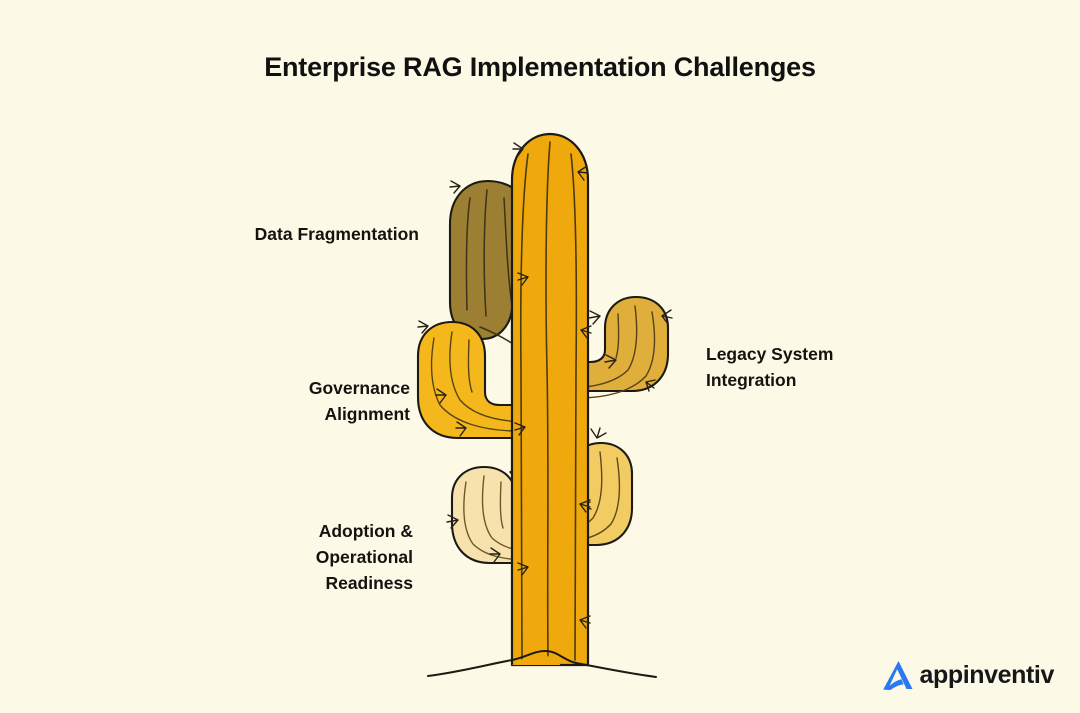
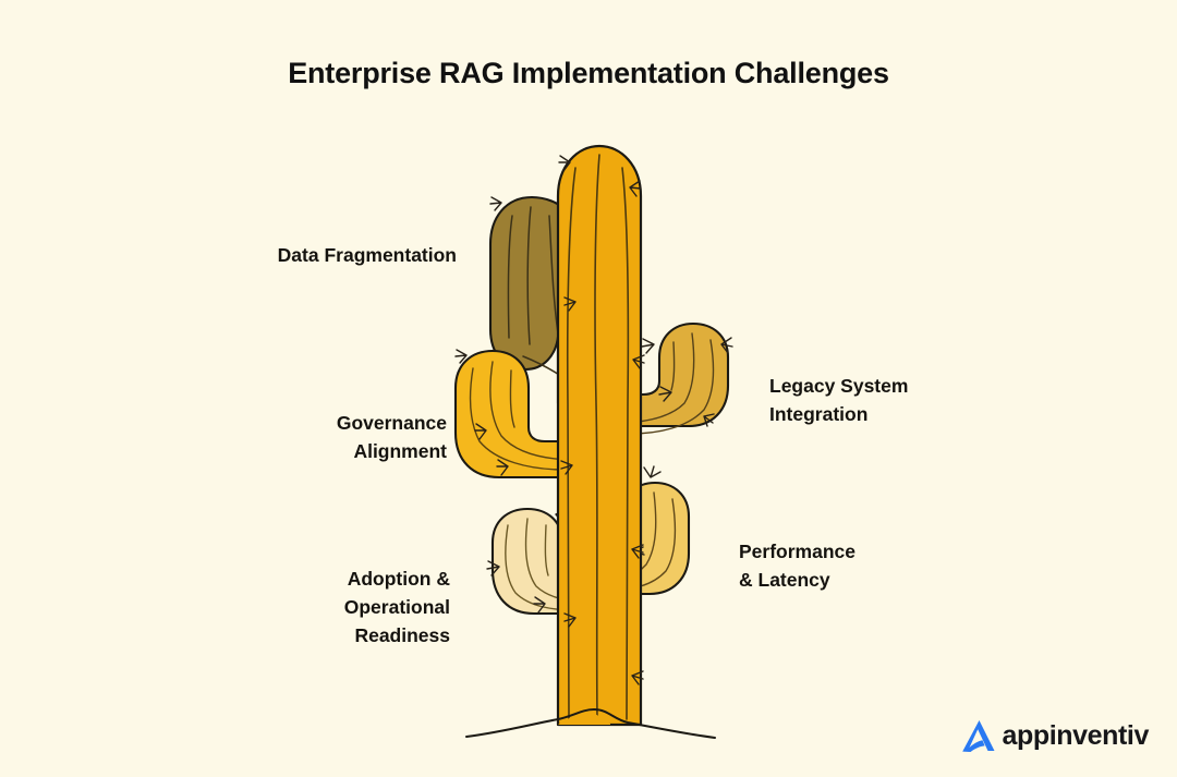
  Enterprise RAG Implementation Challenges
  Data Fragmentation
  Governance
  Alignment
  Adoption &
  Operational
  Readiness
  Legacy System
  Integration
+ Performance
+ & Latency
  appinventiv
